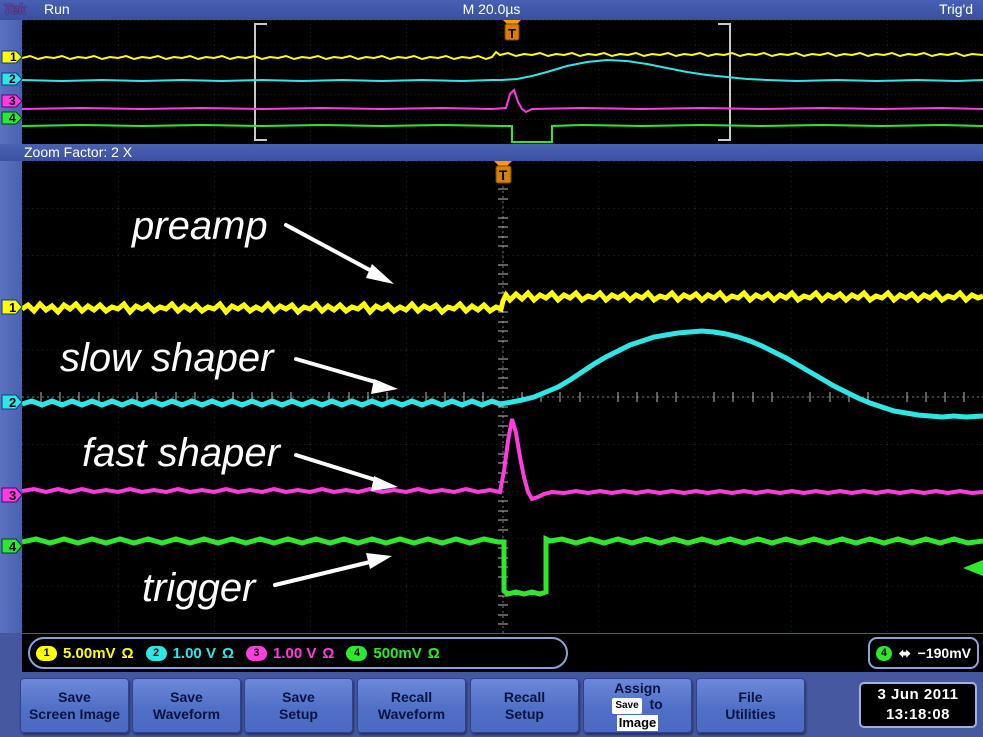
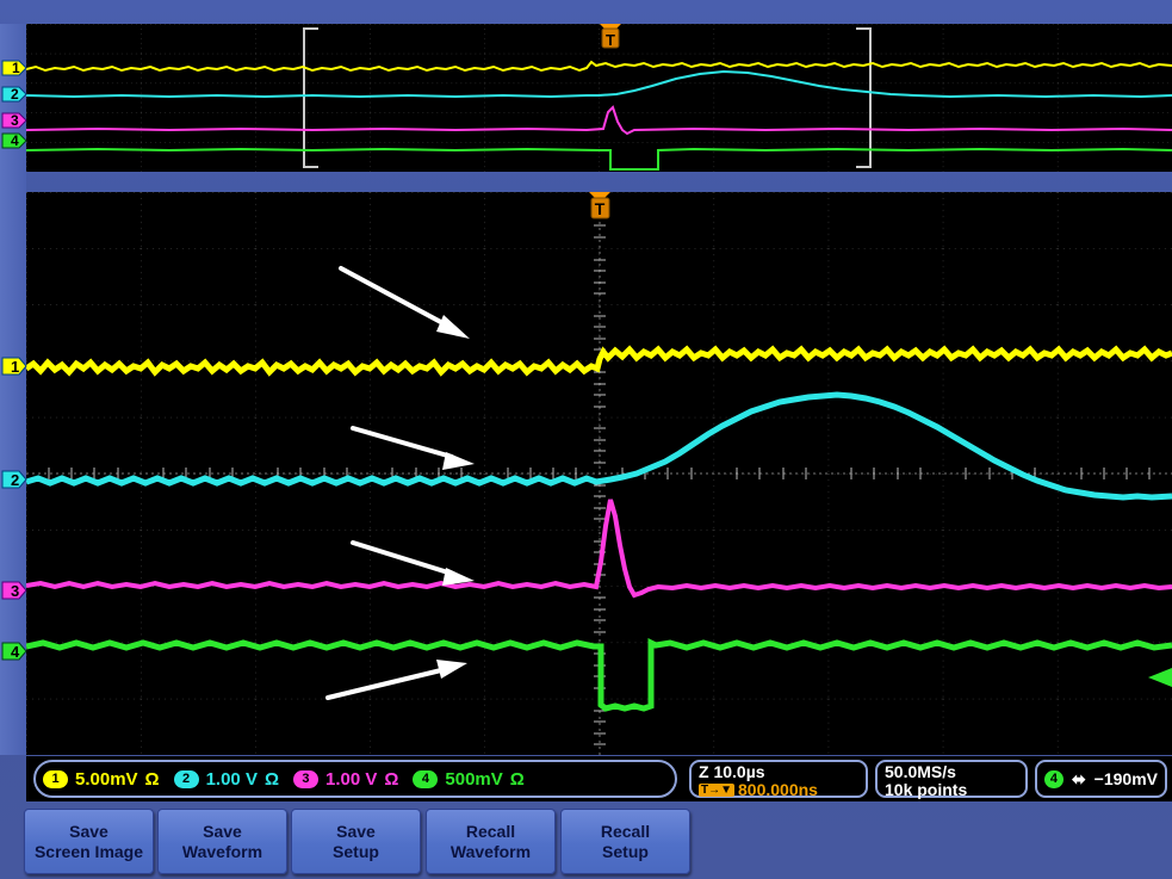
- Tek
- Run
- M 20.0µs
- Trig'd
  T
  1
  2
  3
  4
- Zoom Factor: 2 X
- preamp
- slow shaper
- fast shaper
- trigger
  T
  1
  2
  3
  4
  1
  5.00mV
  Ω
  2
  1.00 V
  Ω
  3
  1.00 V
  Ω
  4
  500mV
  Ω
+ Z 10.0µs
+ T→▼
+ 800.000ns
+ 50.0MS/s
+ 10k points
  4
  ⬌
  −190mV
  Save
  Screen Image
  Save
  Waveform
  Save
  Setup
  Recall
  Waveform
  Recall
  Setup
- Assign
- Save to
- Image
- File
- Utilities
- 3 Jun 2011
- 13:18:08
